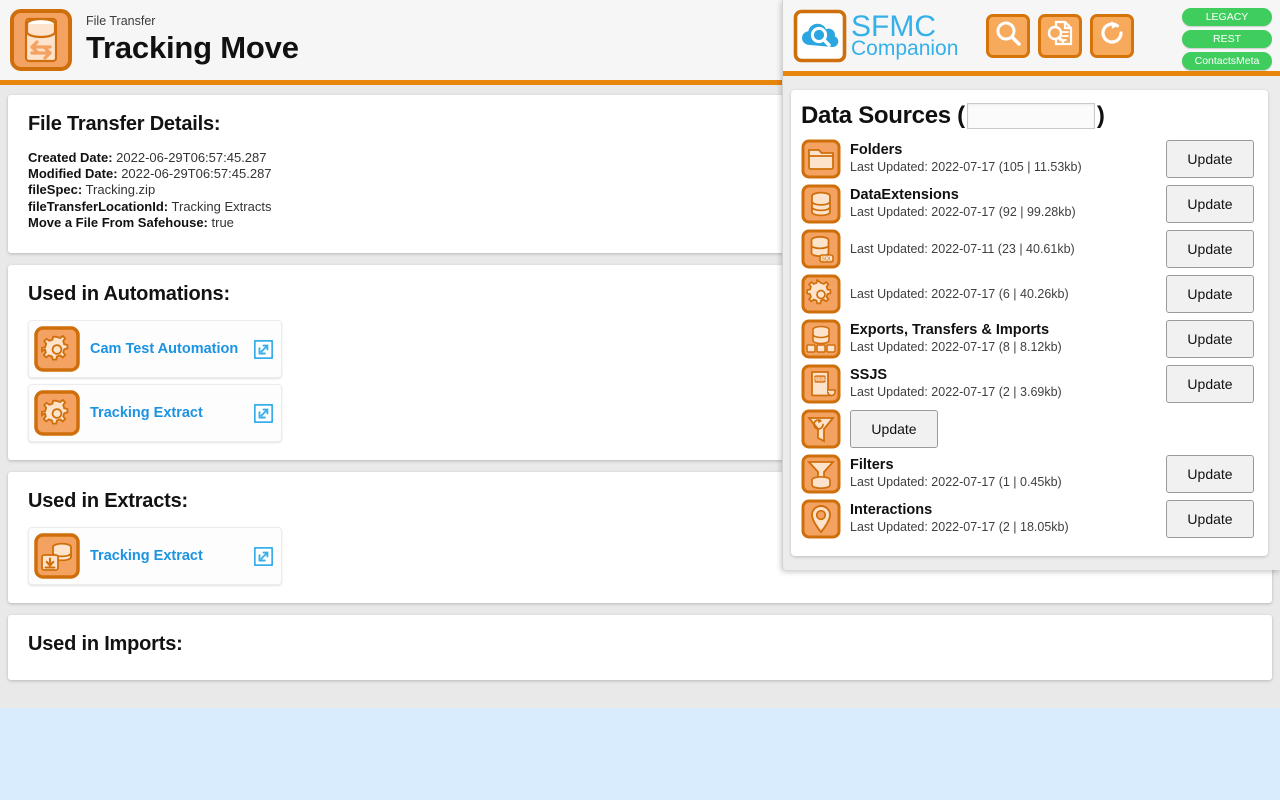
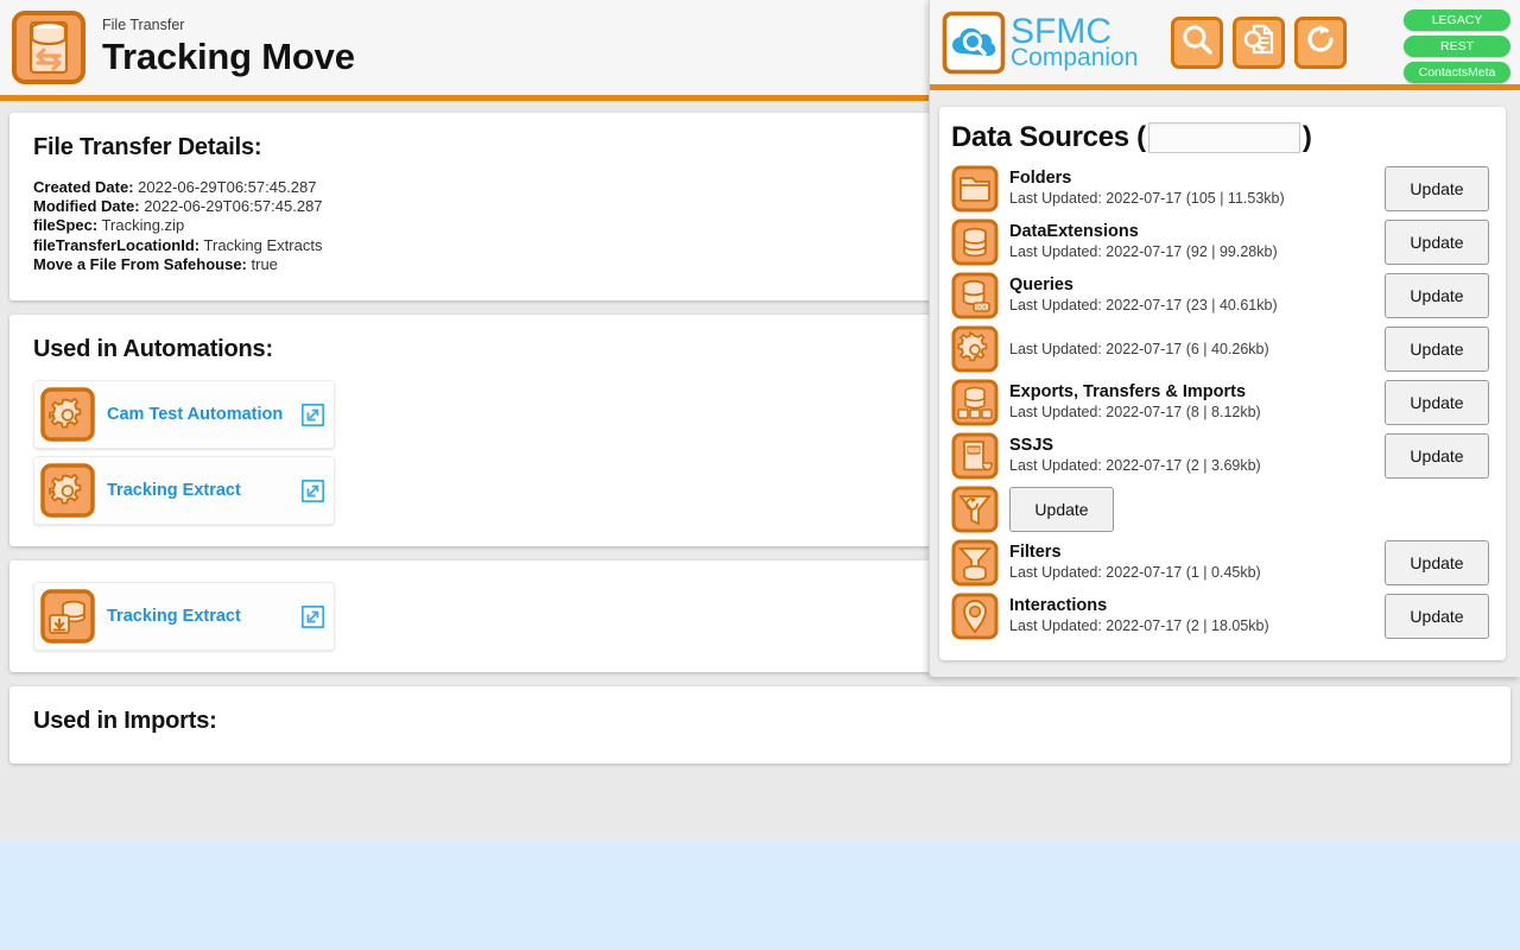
  File Transfer
  Tracking Move
  File Transfer Details:
  Created Date: 2022-06-29T06:57:45.287
  Modified Date: 2022-06-29T06:57:45.287
  fileSpec: Tracking.zip
  fileTransferLocationId: Tracking Extracts
  Move a File From Safehouse: true
  Used in Automations:
  Cam Test Automation
  Tracking Extract
- Used in Extracts:
  Tracking Extract
  Used in Imports:
  SFMC
  Companion
  LEGACY
  REST
  ContactsMeta
  Data Sources (
  )
  Folders
  Last Updated: 2022-07-17 (105 | 11.53kb)
  Update
  DataExtensions
  Last Updated: 2022-07-17 (92 | 99.28kb)
  Update
+ Queries
- Last Updated: 2022-07-11 (23 | 40.61kb)
+ Last Updated: 2022-07-17 (23 | 40.61kb)
  Update
  Last Updated: 2022-07-17 (6 | 40.26kb)
  Update
  Exports, Transfers & Imports
  Last Updated: 2022-07-17 (8 | 8.12kb)
  Update
  SSJS
  Last Updated: 2022-07-17 (2 | 3.69kb)
  Update
  Update
  Filters
  Last Updated: 2022-07-17 (1 | 0.45kb)
  Update
  Interactions
  Last Updated: 2022-07-17 (2 | 18.05kb)
  Update
